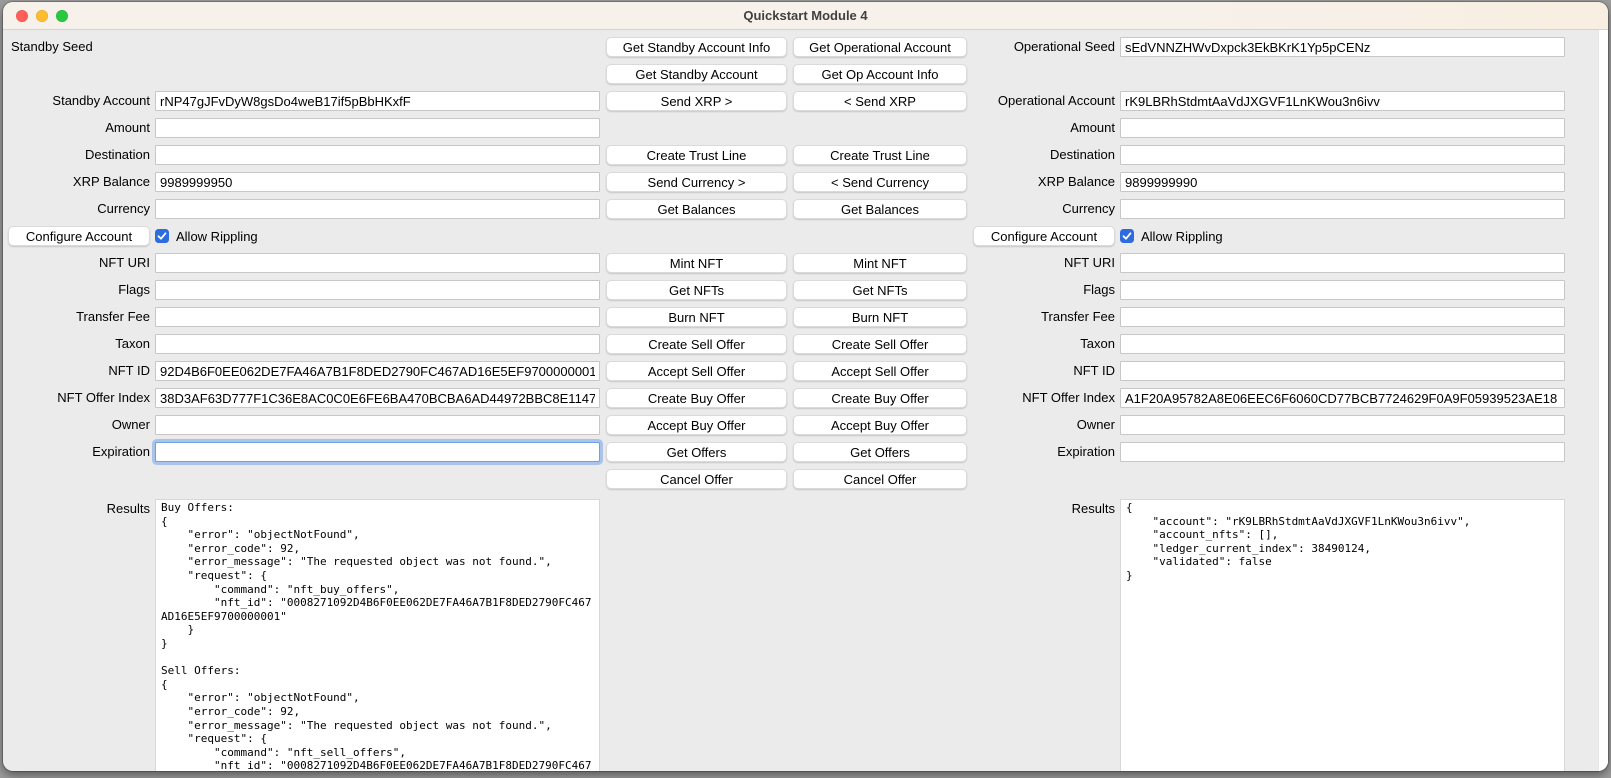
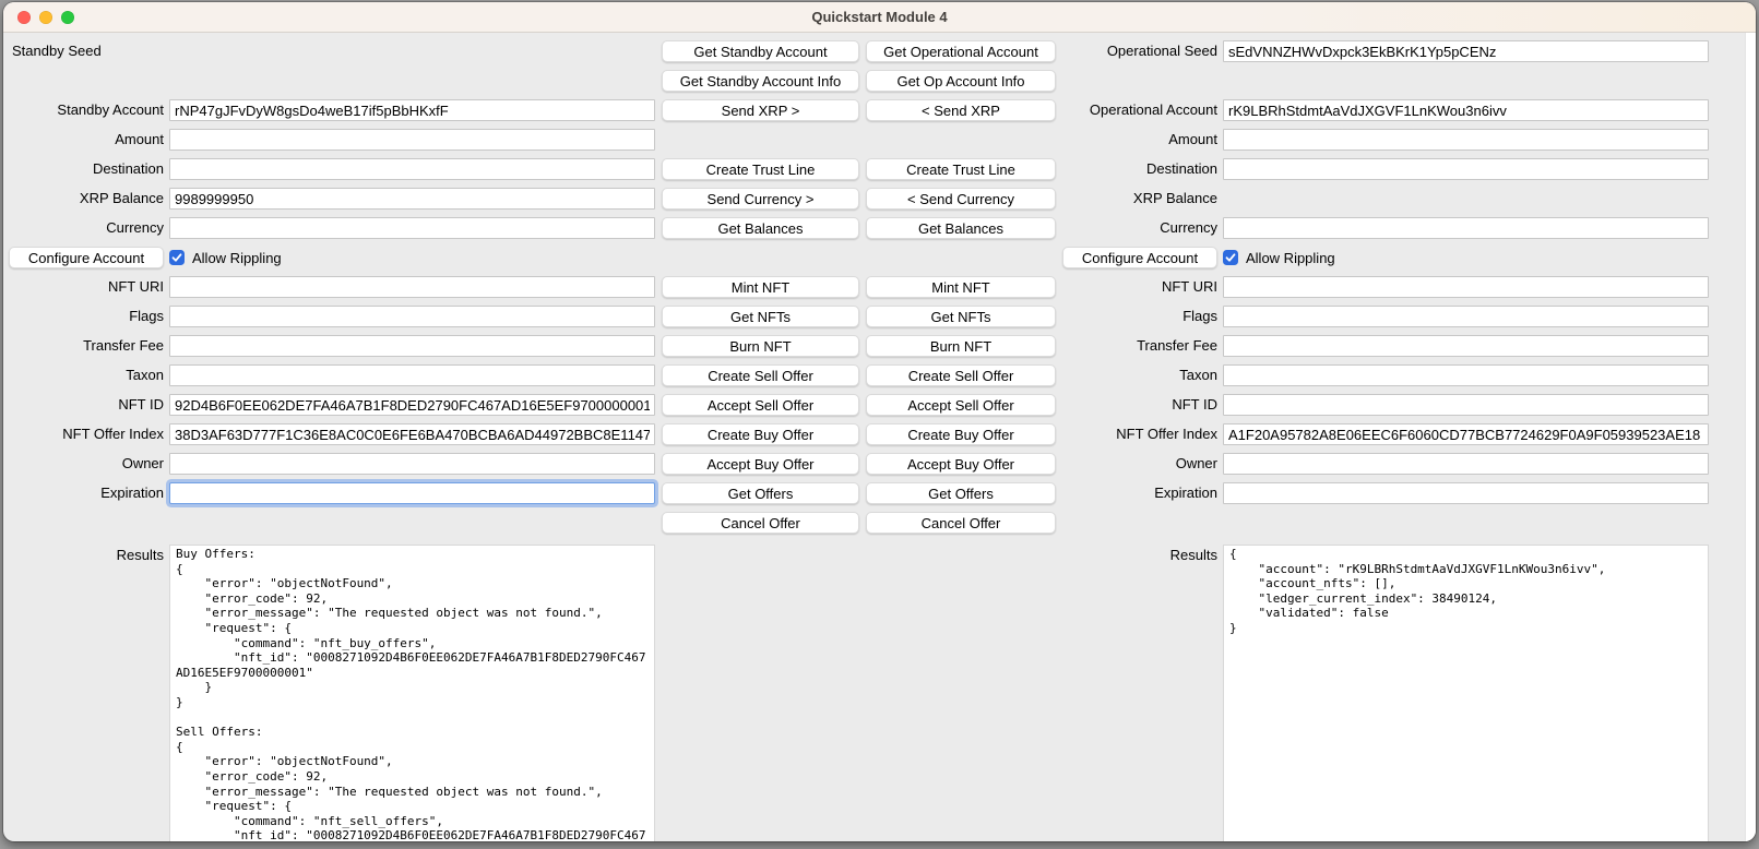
  Quickstart Module 4
  Standby Seed
- Get Standby Account Info
+ Get Standby Account
  Get Operational Account
  Operational Seed
  sEdVNNZHWvDxpck3EkBKrK1Yp5pCENz
- Get Standby Account
+ Get Standby Account Info
  Get Op Account Info
  Standby Account
  rNP47gJFvDyW8gsDo4weB17if5pBbHKxfF
  Send XRP >
  < Send XRP
  Operational Account
  rK9LBRhStdmtAaVdJXGVF1LnKWou3n6ivv
  Amount
  Amount
  Destination
  Create Trust Line
  Create Trust Line
  Destination
  XRP Balance
  9989999950
  Send Currency >
  < Send Currency
  XRP Balance
- 9899999990
  Currency
  Get Balances
  Get Balances
  Currency
  Configure Account
  Allow Rippling
  Configure Account
  Allow Rippling
  NFT URI
  Mint NFT
  Mint NFT
  NFT URI
  Flags
  Get NFTs
  Get NFTs
  Flags
  Transfer Fee
  Burn NFT
  Burn NFT
  Transfer Fee
  Taxon
  Create Sell Offer
  Create Sell Offer
  Taxon
  NFT ID
  92D4B6F0EE062DE7FA46A7B1F8DED2790FC467AD16E5EF9700000001
  Accept Sell Offer
  Accept Sell Offer
  NFT ID
  NFT Offer Index
  38D3AF63D777F1C36E8AC0C0E6FE6BA470BCBA6AD44972BBC8E1147
  Create Buy Offer
  Create Buy Offer
  NFT Offer Index
  A1F20A95782A8E06EEC6F6060CD77BCB7724629F0A9F05939523AE18
  Owner
  Accept Buy Offer
  Accept Buy Offer
  Owner
  Expiration
  Get Offers
  Get Offers
  Expiration
  Cancel Offer
  Cancel Offer
  Results
  Buy Offers:
  {
  "error": "objectNotFound",
  "error_code": 92,
  "error_message": "The requested object was not found.",
  "request": {
  "command": "nft_buy_offers",
  "nft_id": "0008271092D4B6F0EE062DE7FA46A7B1F8DED2790FC467
  AD16E5EF9700000001"
  }
  }
  Sell Offers:
  {
  "error": "objectNotFound",
  "error_code": 92,
  "error_message": "The requested object was not found.",
  "request": {
  "command": "nft_sell_offers",
  "nft_id": "0008271092D4B6F0EE062DE7FA46A7B1F8DED2790FC467
  Results
  {
  "account": "rK9LBRhStdmtAaVdJXGVF1LnKWou3n6ivv",
  "account_nfts": [],
  "ledger_current_index": 38490124,
  "validated": false
  }
